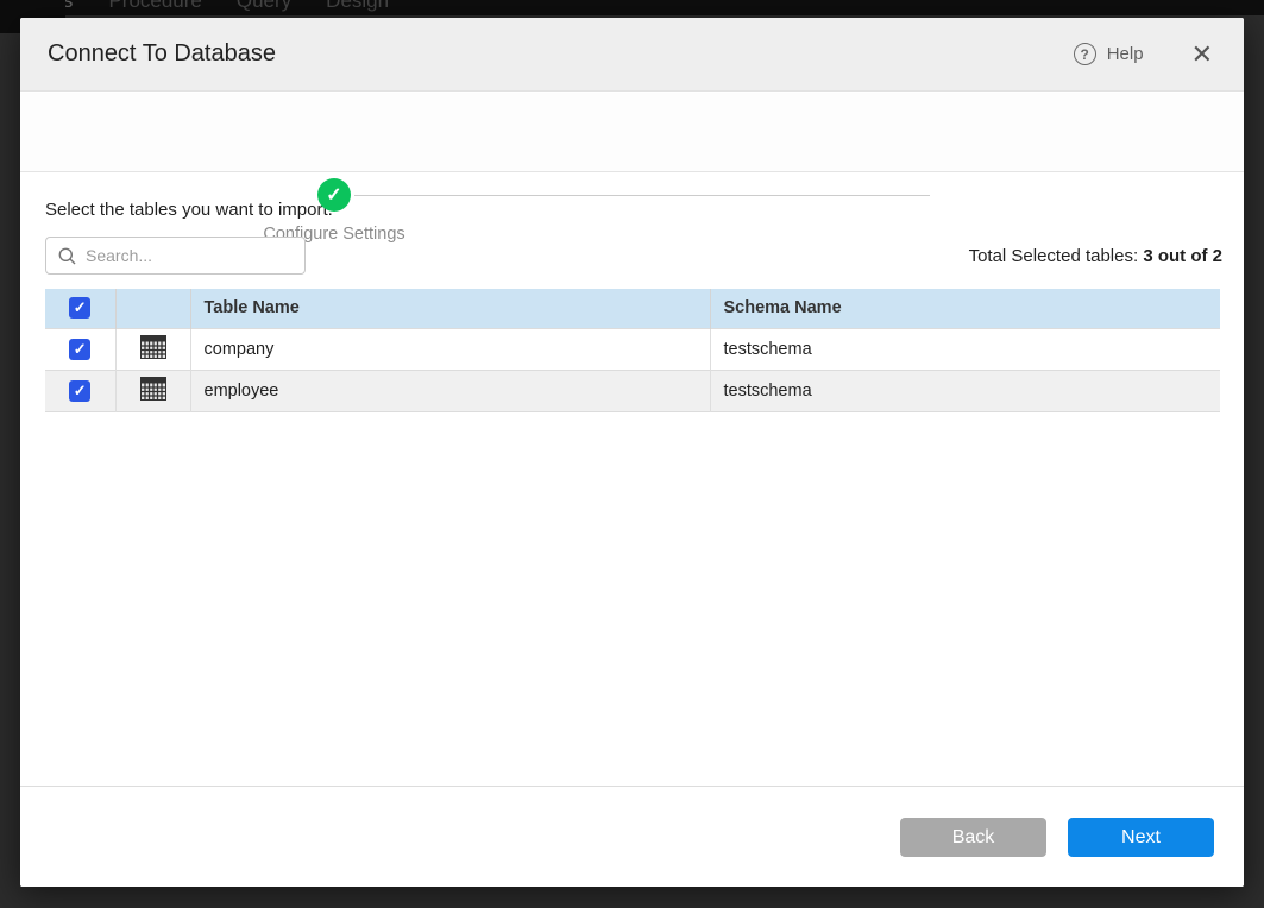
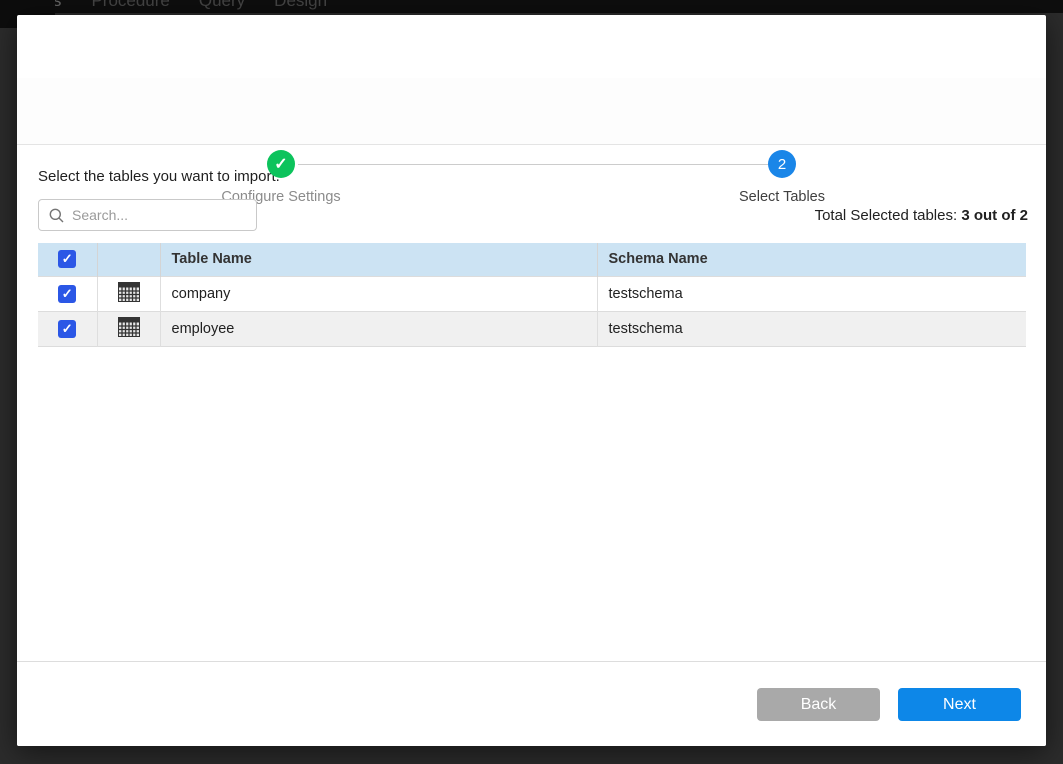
  Procedure
  Query
  Design
- Connect To Database
- ?
- Help
- ✕
  ✓
  Configure Settings
+ 2
+ Select Tables
  Select the tables you want to import
  Search...
  Total Selected tables: 3 out of 2
  ✓		Table Name	Schema Name
  ✓		company	testschema
  ✓		employee	testschema
  Back
  Next
